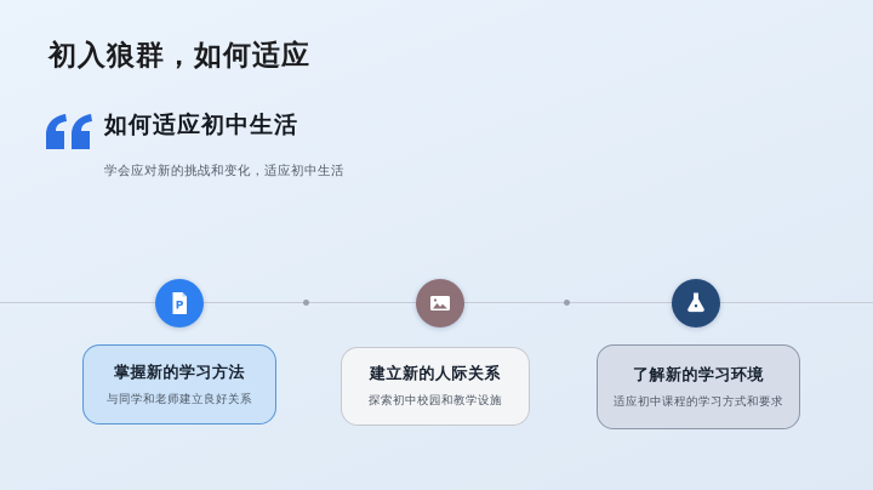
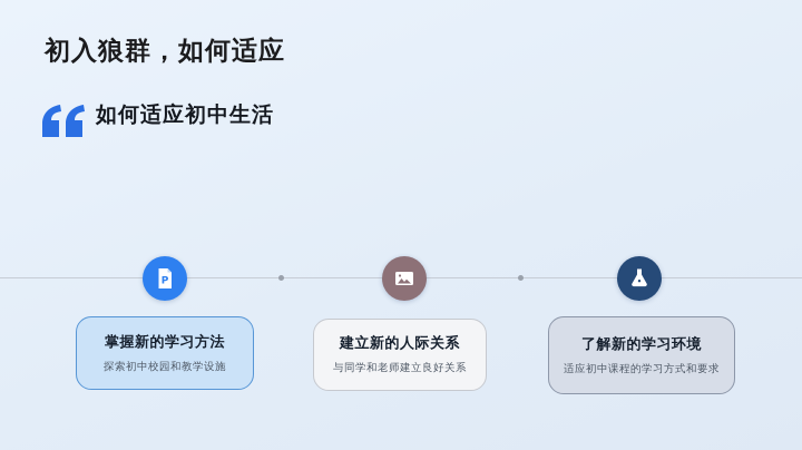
  初入狼群，如何适应
  如何适应初中生活
- 学会应对新的挑战和变化，适应初中生活
  P
  掌握新的学习方法
- 与同学和老师建立良好关系
+ 探索初中校园和教学设施
  建立新的人际关系
- 探索初中校园和教学设施
+ 与同学和老师建立良好关系
  了解新的学习环境
  适应初中课程的学习方式和要求
